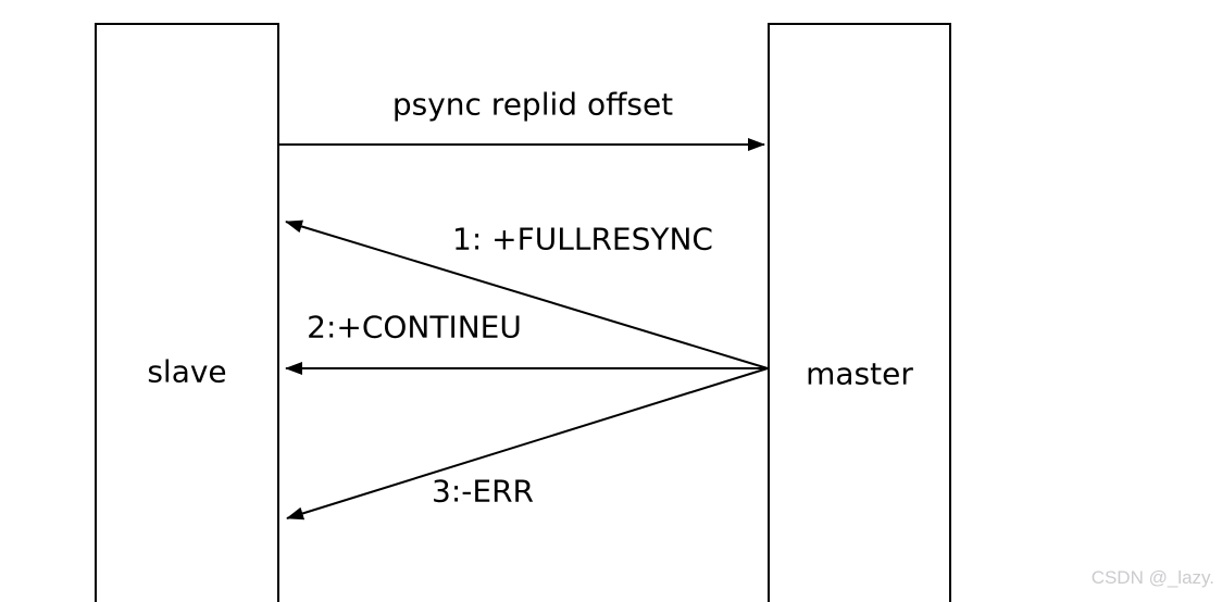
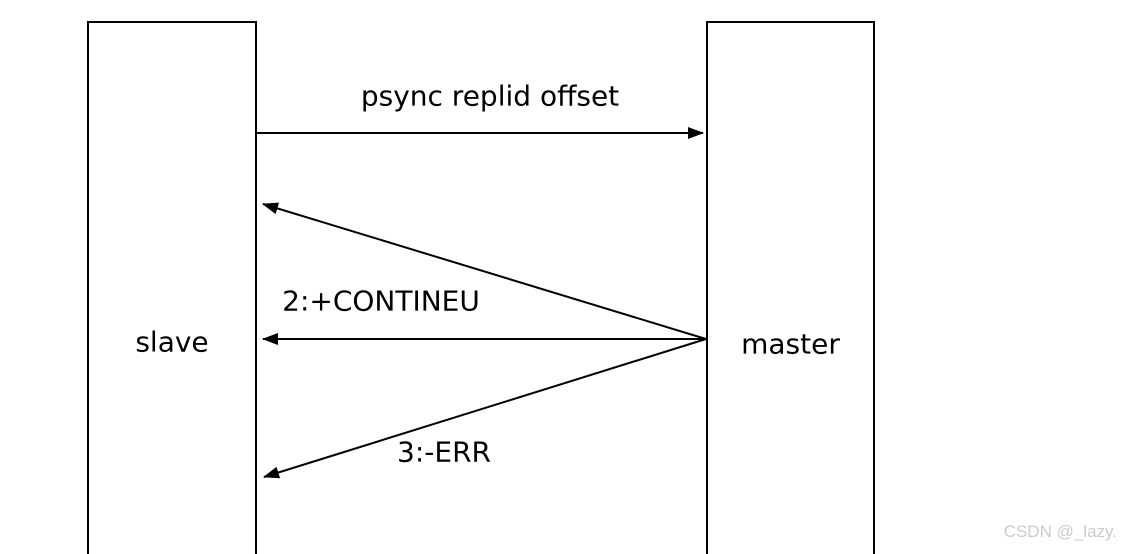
  slave
  master
  psync replid offset
- 1: +FULLRESYNC
  2:+CONTINEU
  3:-ERR
  CSDN @_lazy.
